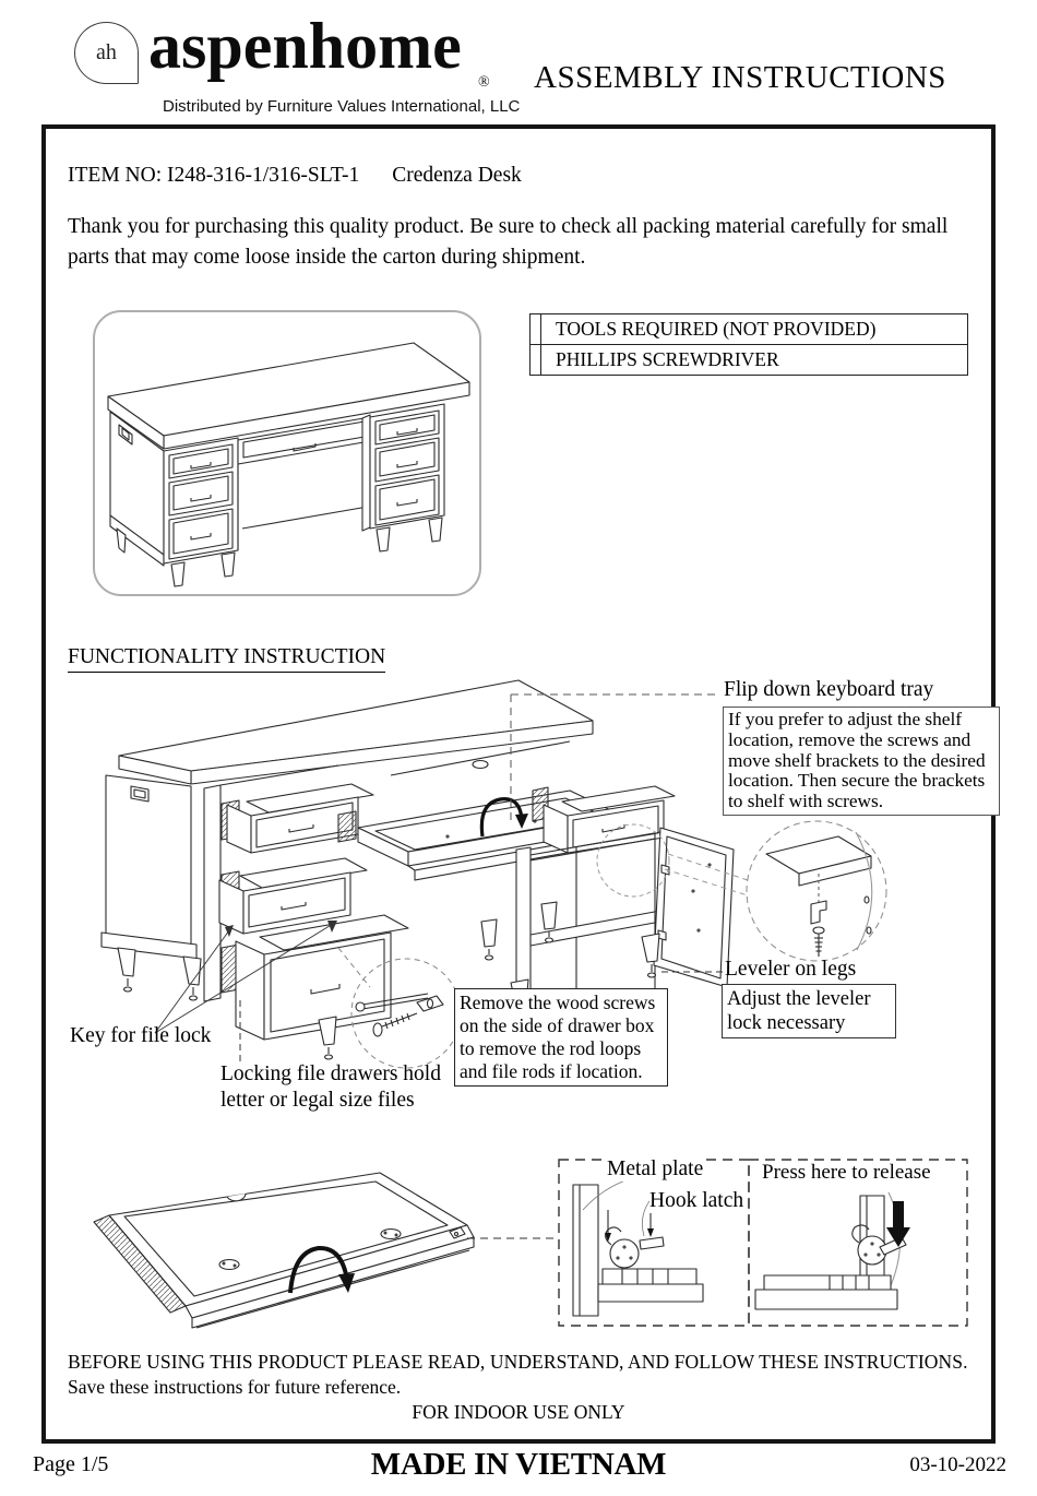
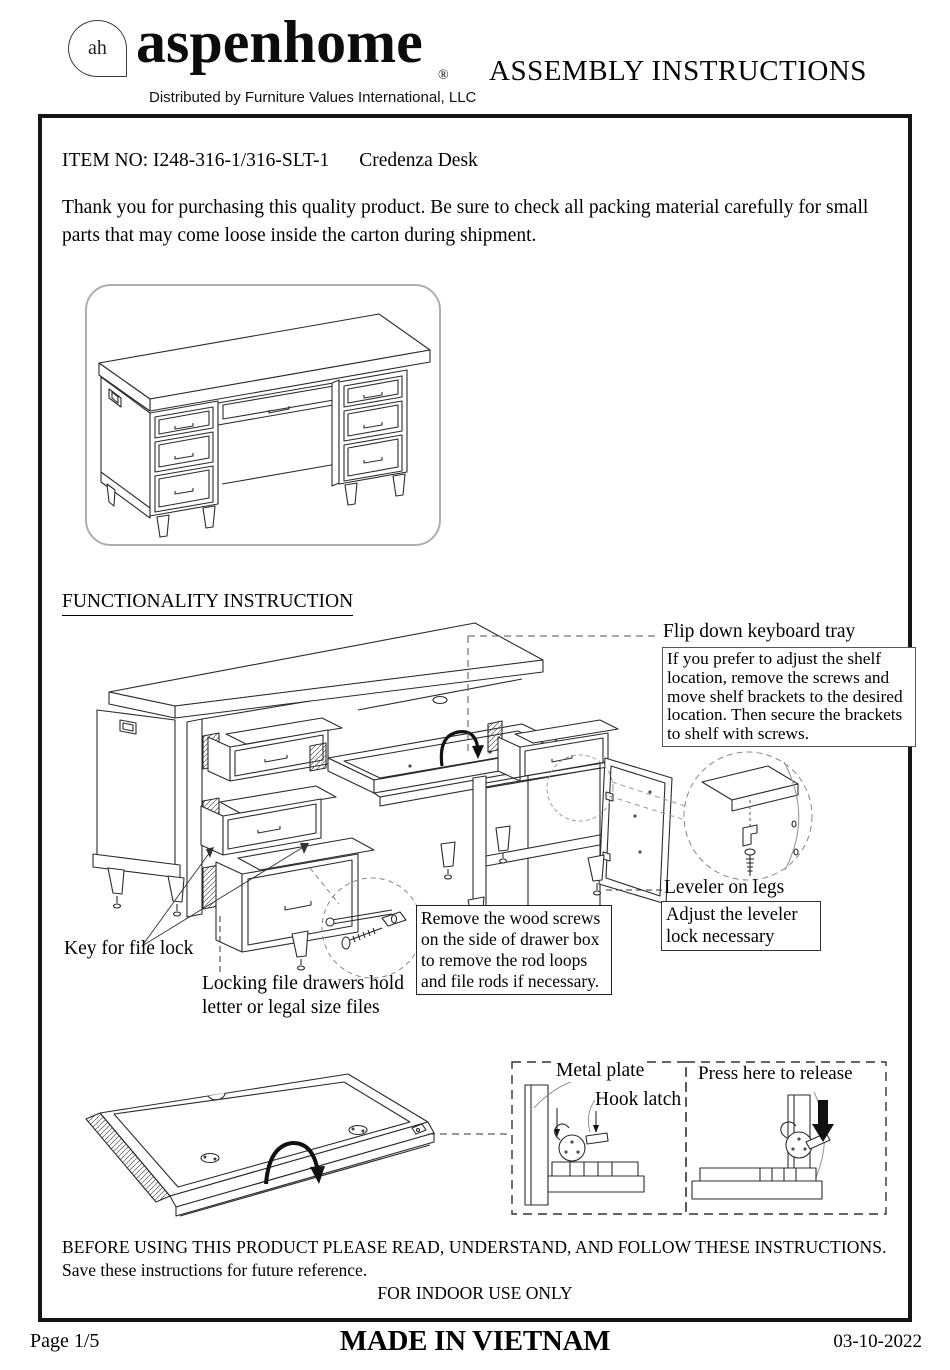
  ah
  aspenhome
  ®
  Distributed by Furniture Values International, LLC
  ASSEMBLY INSTRUCTIONS
  ITEM NO: I248-316-1/316-SLT-1 Credenza Desk
  Thank you for purchasing this quality product. Be sure to check all packing material carefully for small parts that may come loose inside the carton during shipment.
- TOOLS REQUIRED (NOT PROVIDED)
- PHILLIPS SCREWDRIVER
  FUNCTIONALITY INSTRUCTION
  Flip down keyboard tray
  If you prefer to adjust the shelf location, remove the screws and move shelf brackets to the desired location. Then secure the brackets to shelf with screws.
  Leveler on legs
  Adjust the leveler lock necessary
  Key for file lock
  Locking file drawers hold letter or legal size files
- Remove the wood screws on the side of drawer box to remove the rod loops and file rods if location.
+ Remove the wood screws on the side of drawer box to remove the rod loops and file rods if necessary.
  Metal plate
  Hook latch
  Press here to release
  BEFORE USING THIS PRODUCT PLEASE READ, UNDERSTAND, AND FOLLOW THESE INSTRUCTIONS.
  Save these instructions for future reference.
  FOR INDOOR USE ONLY
  Page 1/5
  MADE IN VIETNAM
  03-10-2022
